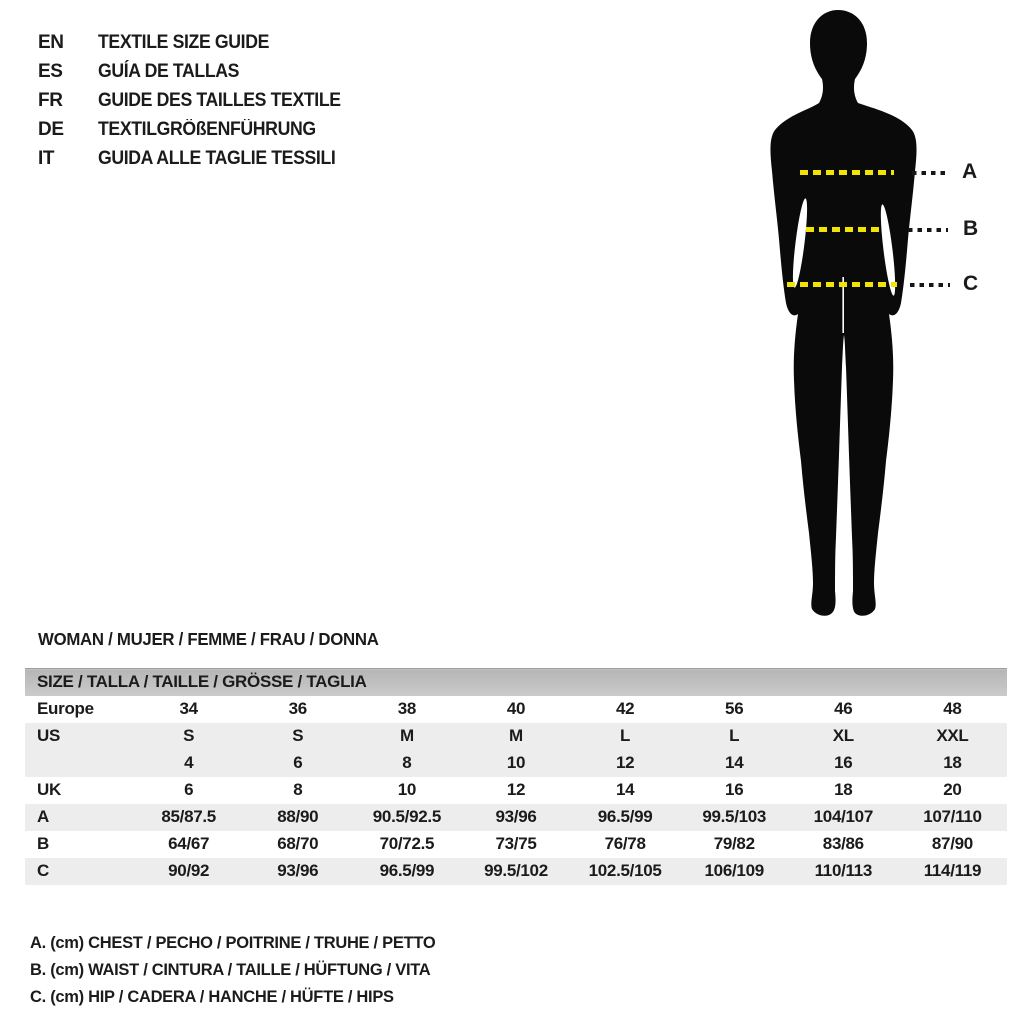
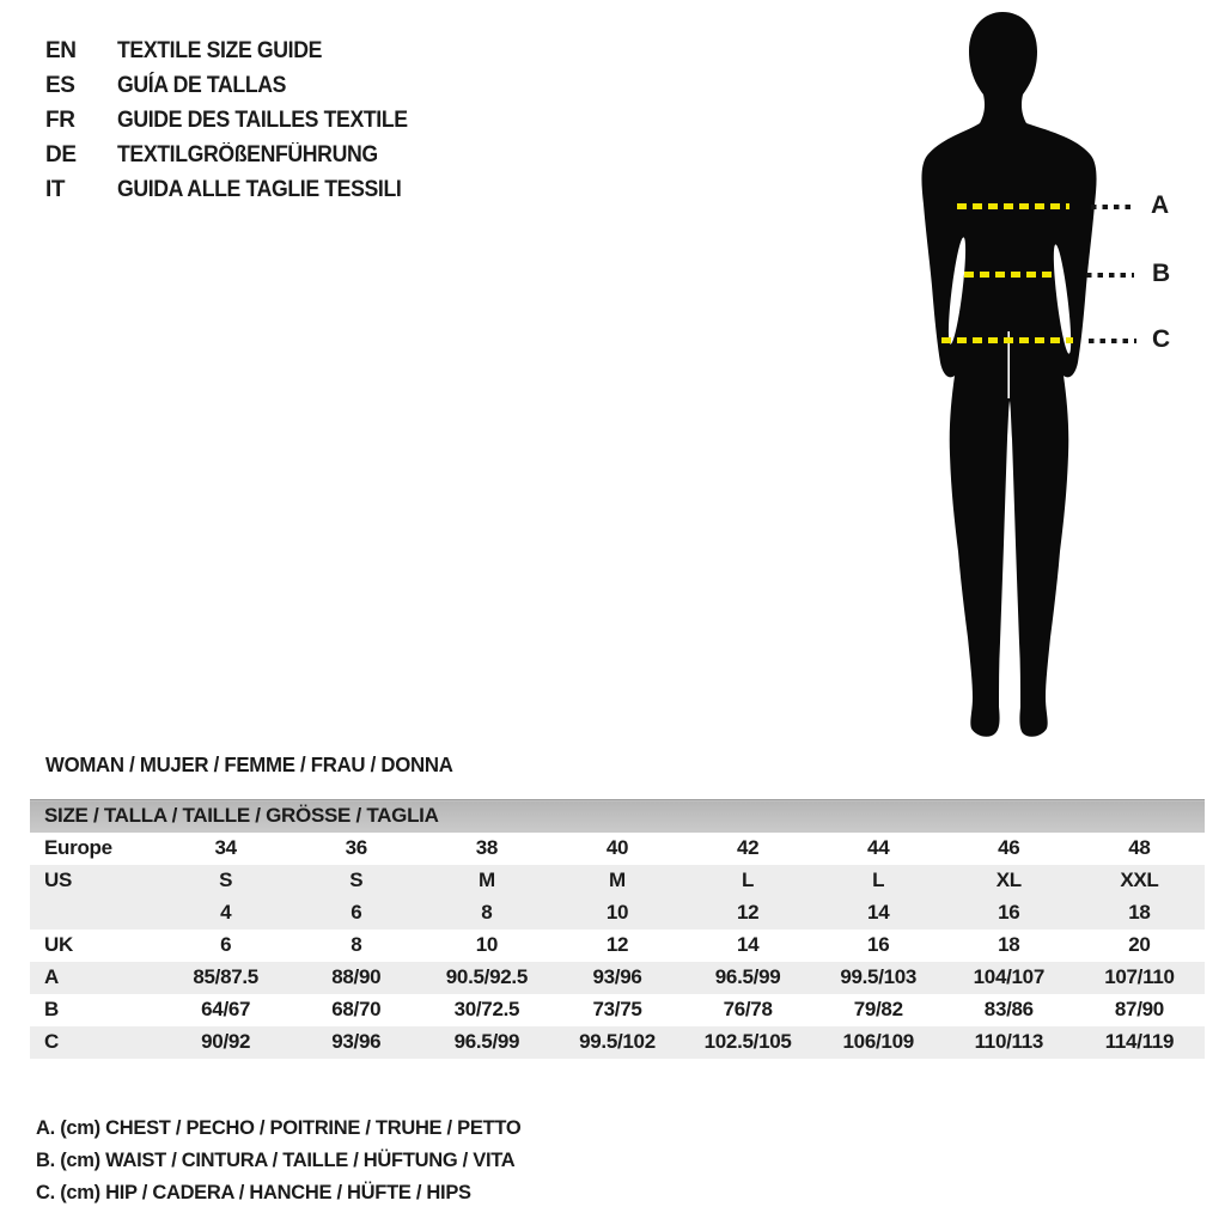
  EN
  TEXTILE SIZE GUIDE
  ES
  GUÍA DE TALLAS
  FR
  GUIDE DES TAILLES TEXTILE
  DE
  TEXTILGRÖßENFÜHRUNG
  IT
  GUIDA ALLE TAGLIE TESSILI
  A
  B
  C
  WOMAN / MUJER / FEMME / FRAU / DONNA
  SIZE / TALLA / TAILLE / GRÖSSE / TAGLIA
- Europe	34	36	38	40	42	56	46	48
+ Europe	34	36	38	40	42	44	46	48
  US	S	S	M	M	L	L	XL	XXL
  	4	6	8	10	12	14	16	18
  UK	6	8	10	12	14	16	18	20
  A	85/87.5	88/90	90.5/92.5	93/96	96.5/99	99.5/103	104/107	107/110
- B	64/67	68/70	70/72.5	73/75	76/78	79/82	83/86	87/90
+ B	64/67	68/70	30/72.5	73/75	76/78	79/82	83/86	87/90
  C	90/92	93/96	96.5/99	99.5/102	102.5/105	106/109	110/113	114/119
  A. (cm) CHEST / PECHO / POITRINE / TRUHE / PETTO
  B. (cm) WAIST / CINTURA / TAILLE / HÜFTUNG / VITA
  C. (cm) HIP / CADERA / HANCHE / HÜFTE / HIPS
